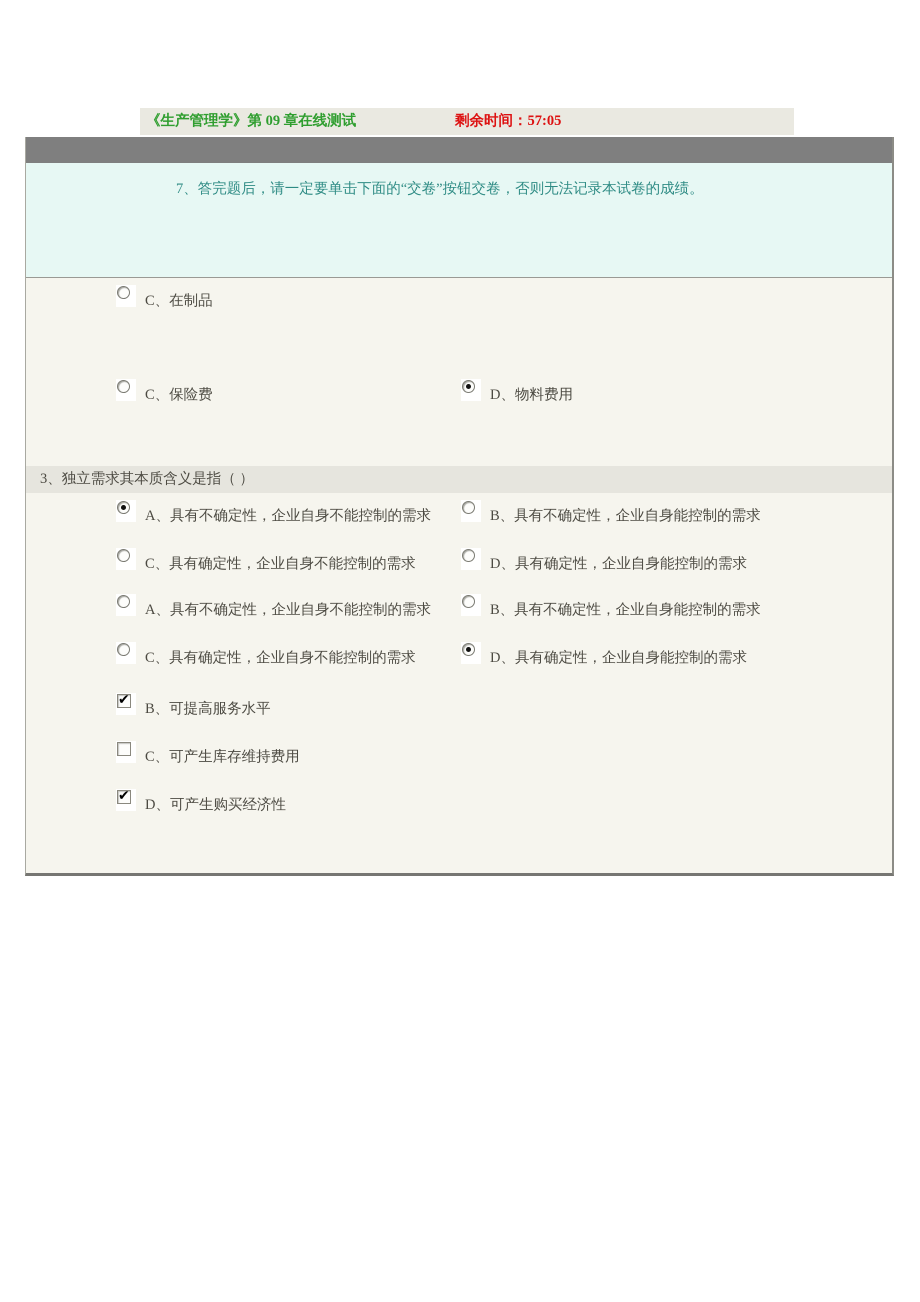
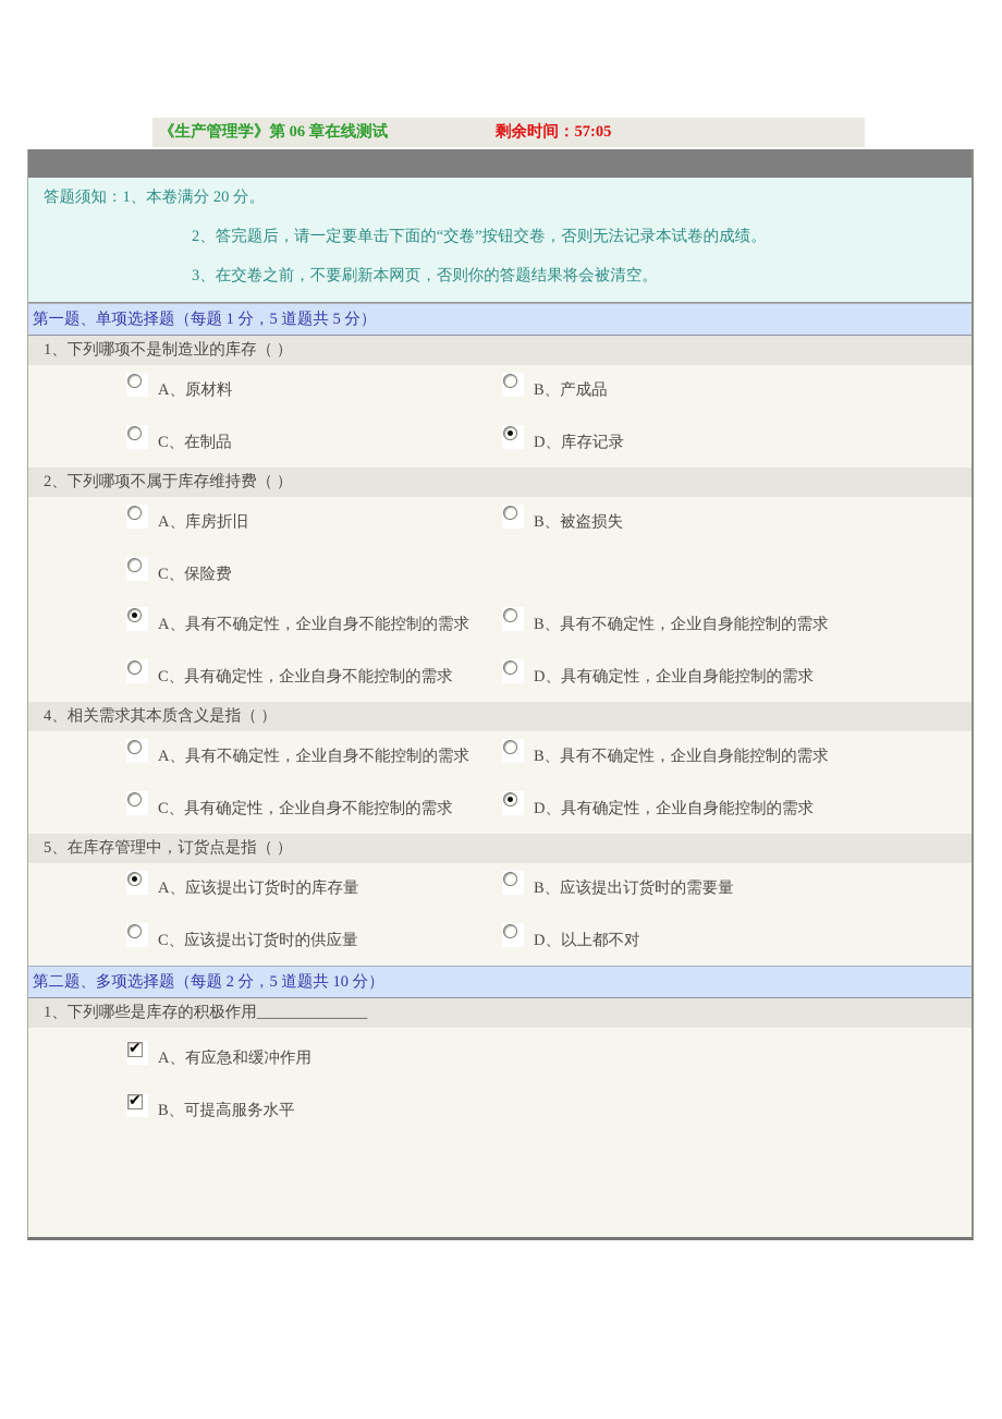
- 《生产管理学》第 09 章在线测试
+ 《生产管理学》第 06 章在线测试
  剩余时间：57:05
+ 答题须知：1、本卷满分 20 分。
- 7、答完题后，请一定要单击下面的“交卷”按钮交卷，否则无法记录本试卷的成绩。
+ 2、答完题后，请一定要单击下面的“交卷”按钮交卷，否则无法记录本试卷的成绩。
+ 3、在交卷之前，不要刷新本网页，否则你的答题结果将会被清空。
+ 第一题、单项选择题（每题 1 分，5 道题共 5 分）
+ 1、下列哪项不是制造业的库存（ ）
+ A、原材料
+ B、产成品
  C、在制品
+ D、库存记录
+ 2、下列哪项不属于库存维持费（ ）
+ A、库房折旧
+ B、被盗损失
  C、保险费
- D、物料费用
- 3、独立需求其本质含义是指（ ）
  A、具有不确定性，企业自身不能控制的需求
  B、具有不确定性，企业自身能控制的需求
  C、具有确定性，企业自身不能控制的需求
  D、具有确定性，企业自身能控制的需求
+ 4、相关需求其本质含义是指（ ）
  A、具有不确定性，企业自身不能控制的需求
  B、具有不确定性，企业自身能控制的需求
  C、具有确定性，企业自身不能控制的需求
  D、具有确定性，企业自身能控制的需求
+ 5、在库存管理中，订货点是指（ ）
+ A、应该提出订货时的库存量
+ B、应该提出订货时的需要量
+ C、应该提出订货时的供应量
+ D、以上都不对
+ 第二题、多项选择题（每题 2 分，5 道题共 10 分）
+ 1、下列哪些是库存的积极作用______________
+ A、有应急和缓冲作用
  B、可提高服务水平
- C、可产生库存维持费用
- D、可产生购买经济性
